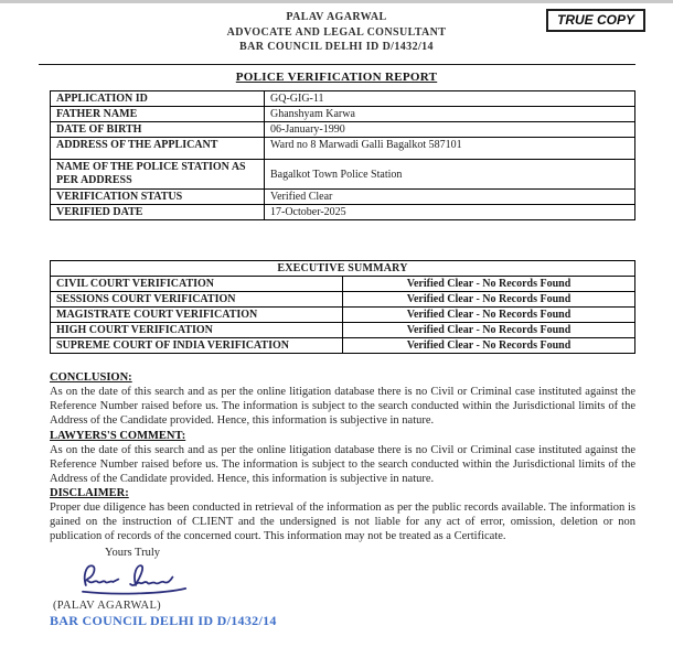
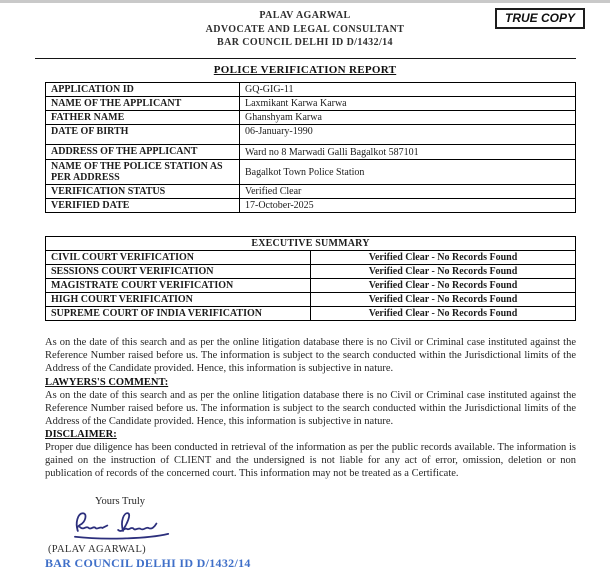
  PALAV AGARWAL
  ADVOCATE AND LEGAL CONSULTANT
  BAR COUNCIL DELHI ID D/1432/14
  TRUE COPY
  POLICE VERIFICATION REPORT
  APPLICATION ID	GQ-GIG-11
+ NAME OF THE APPLICANT	Laxmikant Karwa Karwa
  FATHER NAME	Ghanshyam Karwa
  DATE OF BIRTH	06-January-1990
  ADDRESS OF THE APPLICANT	Ward no 8 Marwadi Galli Bagalkot 587101
  NAME OF THE POLICE STATION AS PER ADDRESS	Bagalkot Town Police Station
  VERIFICATION STATUS	Verified Clear
  VERIFIED DATE	17-October-2025
  EXECUTIVE SUMMARY
  CIVIL COURT VERIFICATION	Verified Clear - No Records Found
  SESSIONS COURT VERIFICATION	Verified Clear - No Records Found
  MAGISTRATE COURT VERIFICATION	Verified Clear - No Records Found
  HIGH COURT VERIFICATION	Verified Clear - No Records Found
  SUPREME COURT OF INDIA VERIFICATION	Verified Clear - No Records Found
- CONCLUSION:
  As on the date of this search and as per the online litigation database there is no Civil or Criminal case instituted against the Reference Number raised before us. The information is subject to the search conducted within the Jurisdictional limits of the Address of the Candidate provided. Hence, this information is subjective in nature.
  LAWYERS'S COMMENT:
  As on the date of this search and as per the online litigation database there is no Civil or Criminal case instituted against the Reference Number raised before us. The information is subject to the search conducted within the Jurisdictional limits of the Address of the Candidate provided. Hence, this information is subjective in nature.
  DISCLAIMER:
  Proper due diligence has been conducted in retrieval of the information as per the public records available. The information is gained on the instruction of CLIENT and the undersigned is not liable for any act of error, omission, deletion or non publication of records of the concerned court. This information may not be treated as a Certificate.
  Yours Truly
  (PALAV AGARWAL)
  BAR COUNCIL DELHI ID D/1432/14
